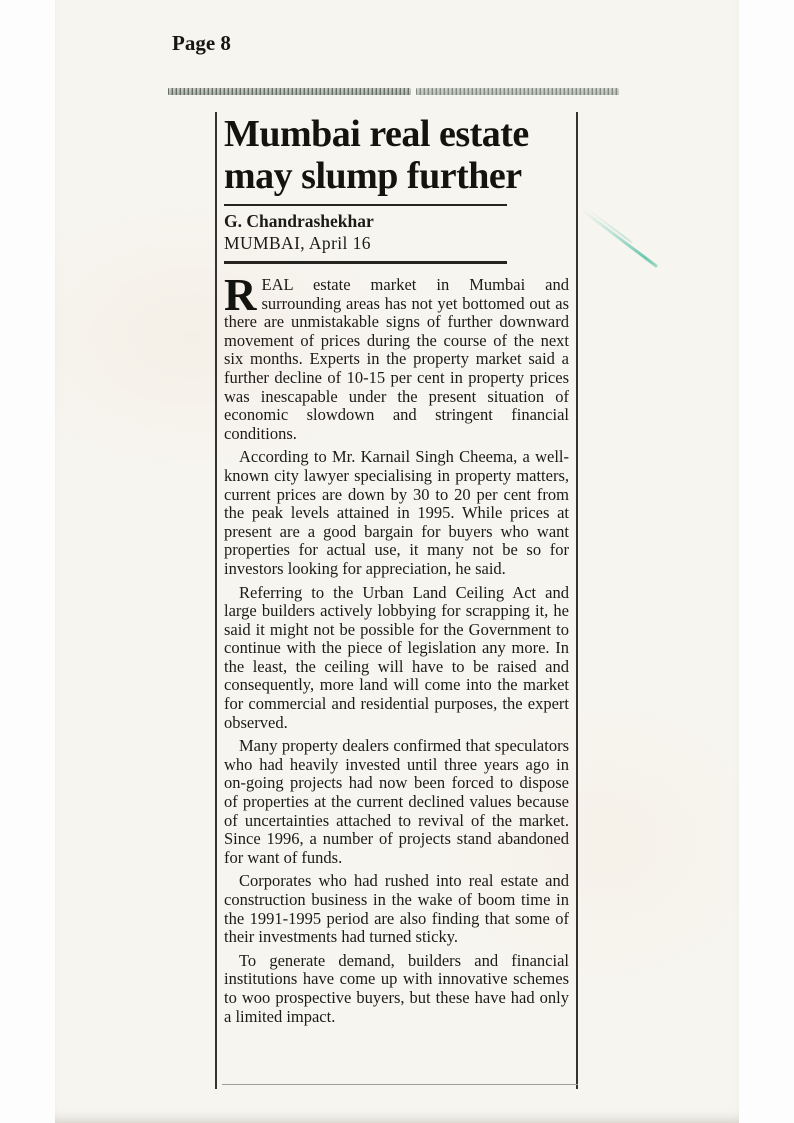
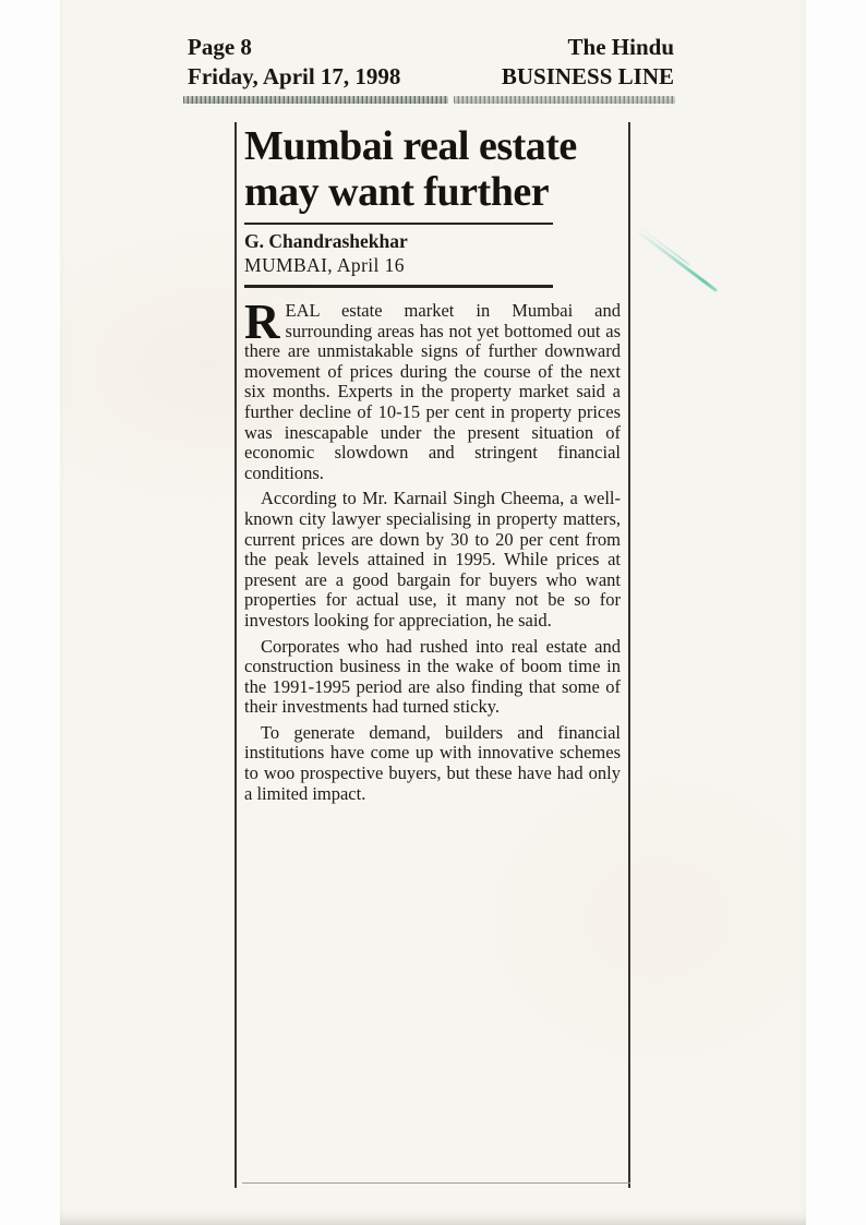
  Page 8
+ Friday, April 17, 1998
+ The Hindu
+ BUSINESS LINE
- Mumbai real estate may slump further
+ Mumbai real estate may want further
  G. Chandrashekhar
  MUMBAI, April 16
  R
  EAL estate market in Mumbai and surrounding areas has not yet bottomed out as there are unmistakable signs of further downward movement of prices during the course of the next six months. Experts in the property market said a further decline of 10-15 per cent in property prices was inescapable under the present situation of economic slowdown and stringent financial conditions.
  According to Mr. Karnail Singh Cheema, a well-known city lawyer specialising in property matters, current prices are down by 30 to 20 per cent from the peak levels attained in 1995. While prices at present are a good bargain for buyers who want properties for actual use, it many not be so for investors looking for appreciation, he said.
- Referring to the Urban Land Ceiling Act and large builders actively lobbying for scrapping it, he said it might not be possible for the Government to continue with the piece of legislation any more. In the least, the ceiling will have to be raised and consequently, more land will come into the market for commercial and residential purposes, the expert observed.
- Many property dealers confirmed that speculators who had heavily invested until three years ago in on-going projects had now been forced to dispose of properties at the current declined values because of uncertainties attached to revival of the market. Since 1996, a number of projects stand abandoned for want of funds.
  Corporates who had rushed into real estate and construction business in the wake of boom time in the 1991-1995 period are also finding that some of their investments had turned sticky.
  To generate demand, builders and financial institutions have come up with innovative schemes to woo prospective buyers, but these have had only a limited impact.
